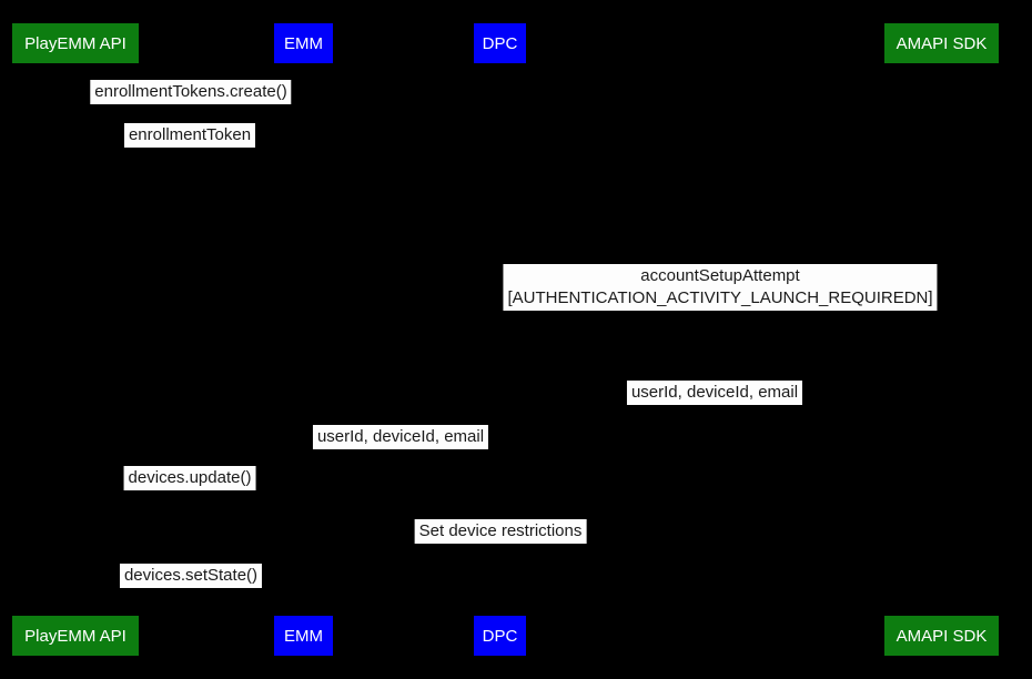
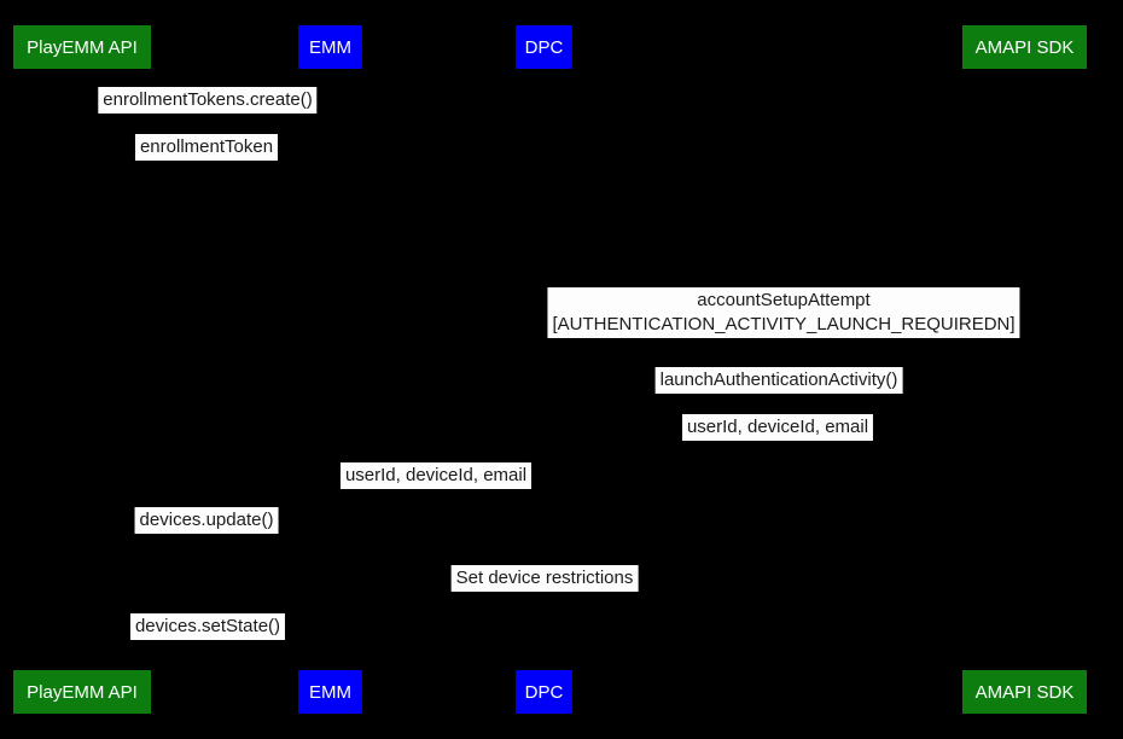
  PlayEMM API
  EMM
  DPC
  AMAPI SDK
  enrollmentTokens.create()
  enrollmentToken
  accountSetupAttempt
  [AUTHENTICATION_ACTIVITY_LAUNCH_REQUIREDN]
+ launchAuthenticationActivity()
  userId, deviceId, email
  userId, deviceId, email
  devices.update()
  Set device restrictions
  devices.setState()
  PlayEMM API
  EMM
  DPC
  AMAPI SDK
